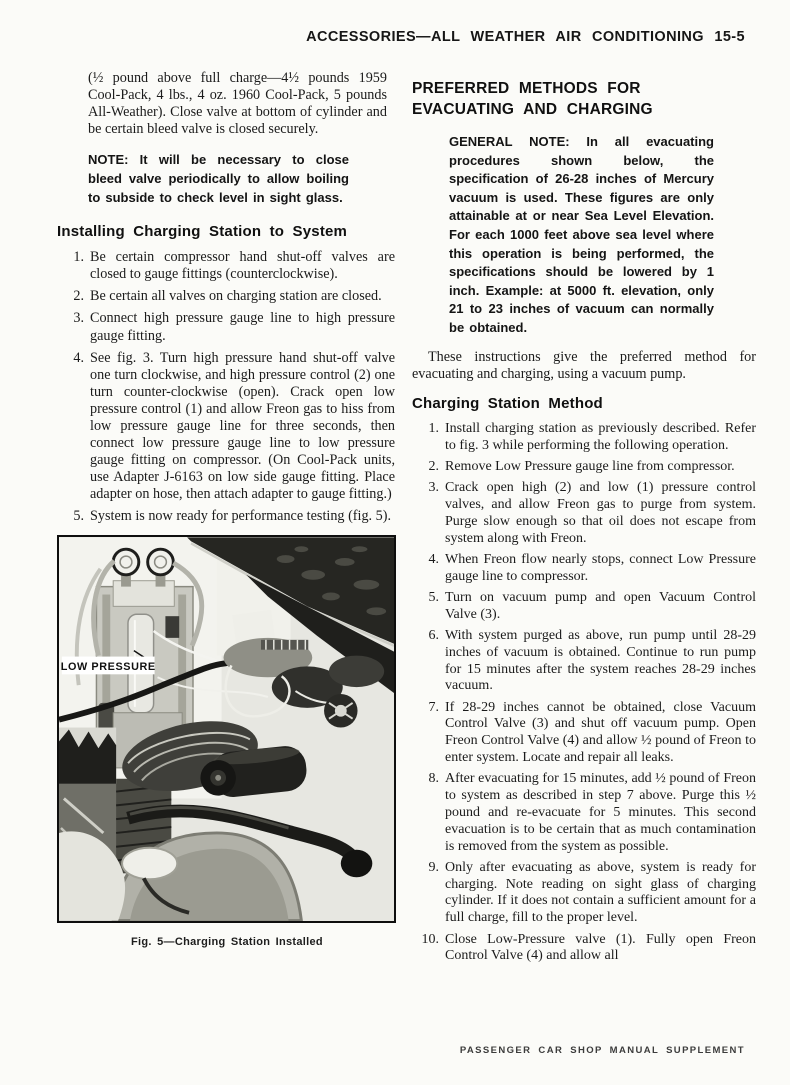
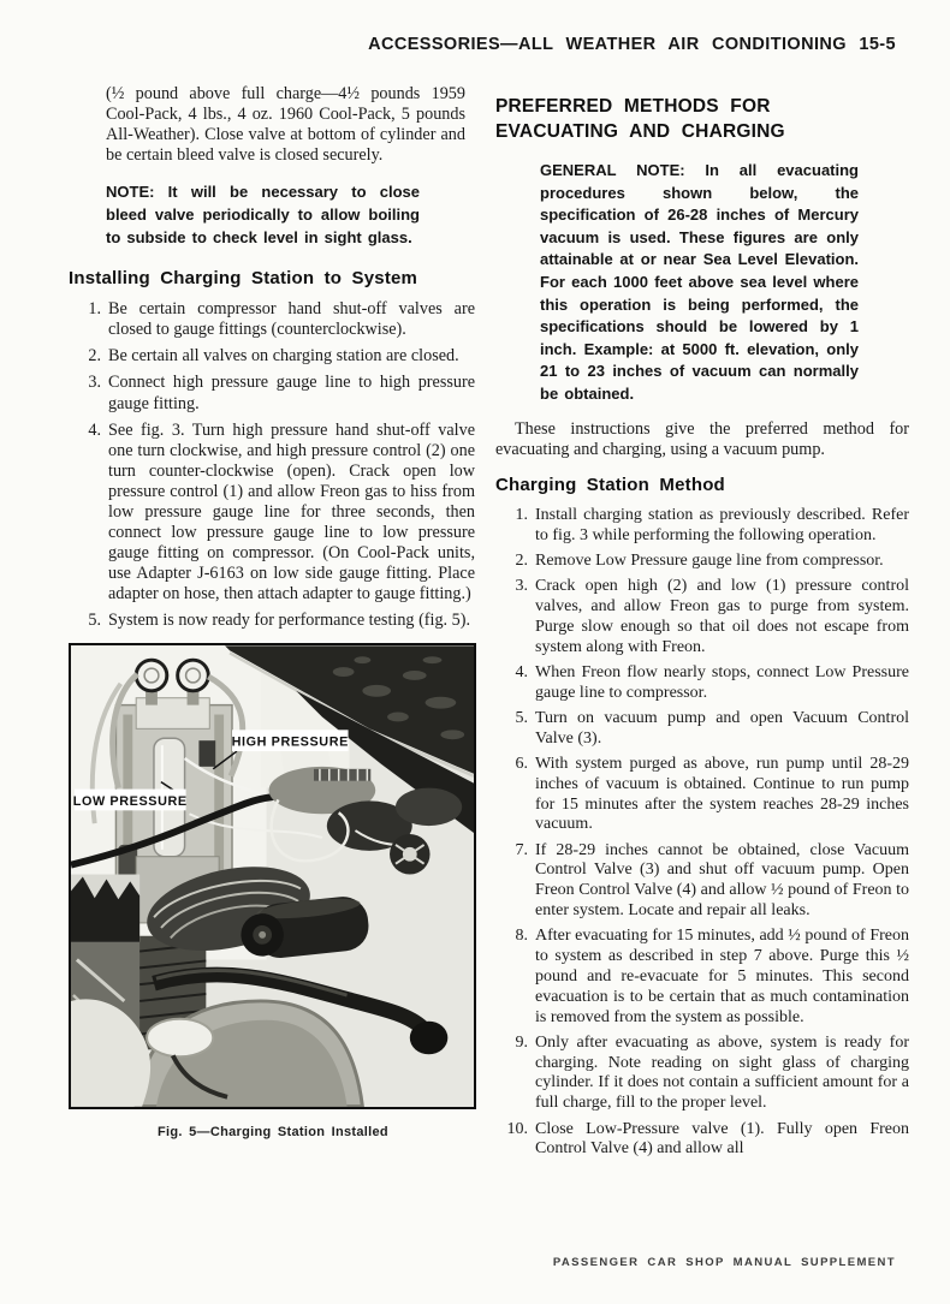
  ACCESSORIES—ALL WEATHER AIR CONDITIONING 15-5
  (½ pound above full charge—4½ pounds 1959 Cool-Pack, 4 lbs., 4 oz. 1960 Cool-Pack, 5 pounds All-Weather). Close valve at bottom of cylinder and be certain bleed valve is closed securely.
  NOTE: It will be necessary to close bleed valve periodically to allow boiling to subside to check level in sight glass.
  Installing Charging Station to System
  1.
  Be certain compressor hand shut-off valves are closed to gauge fittings (counterclockwise).
  2.
  Be certain all valves on charging station are closed.
  3.
  Connect high pressure gauge line to high pressure gauge fitting.
  4.
  See fig. 3. Turn high pressure hand shut-off valve one turn clockwise, and high pressure control (2) one turn counter-clockwise (open). Crack open low pressure control (1) and allow Freon gas to hiss from low pressure gauge line for three seconds, then connect low pressure gauge line to low pressure gauge fitting on compressor. (On Cool-Pack units, use Adapter J-6163 on low side gauge fitting. Place adapter on hose, then attach adapter to gauge fitting.)
  5.
  System is now ready for performance testing (fig. 5).
+ HIGH PRESSURE
  LOW PRESSURE
  Fig. 5—Charging Station Installed
  PREFERRED METHODS FOR
  EVACUATING AND CHARGING
  GENERAL NOTE: In all evacuating procedures shown below, the specification of 26-28 inches of Mercury vacuum is used. These figures are only attainable at or near Sea Level Elevation. For each 1000 feet above sea level where this operation is being performed, the specifications should be lowered by 1 inch. Example: at 5000 ft. elevation, only 21 to 23 inches of vacuum can normally be obtained.
  These instructions give the preferred method for evacuating and charging, using a vacuum pump.
  Charging Station Method
  1.
  Install charging station as previously described. Refer to fig. 3 while performing the following operation.
  2.
  Remove Low Pressure gauge line from compressor.
  3.
  Crack open high (2) and low (1) pressure control valves, and allow Freon gas to purge from system. Purge slow enough so that oil does not escape from system along with Freon.
  4.
  When Freon flow nearly stops, connect Low Pressure gauge line to compressor.
  5.
  Turn on vacuum pump and open Vacuum Control Valve (3).
  6.
  With system purged as above, run pump until 28-29 inches of vacuum is obtained. Continue to run pump for 15 minutes after the system reaches 28-29 inches vacuum.
  7.
  If 28-29 inches cannot be obtained, close Vacuum Control Valve (3) and shut off vacuum pump. Open Freon Control Valve (4) and allow ½ pound of Freon to enter system. Locate and repair all leaks.
  8.
  After evacuating for 15 minutes, add ½ pound of Freon to system as described in step 7 above. Purge this ½ pound and re-evacuate for 5 minutes. This second evacuation is to be certain that as much contamination is removed from the system as possible.
  9.
  Only after evacuating as above, system is ready for charging. Note reading on sight glass of charging cylinder. If it does not contain a sufficient amount for a full charge, fill to the proper level.
  10.
  Close Low-Pressure valve (1). Fully open Freon Control Valve (4) and allow all
  PASSENGER CAR SHOP MANUAL SUPPLEMENT
